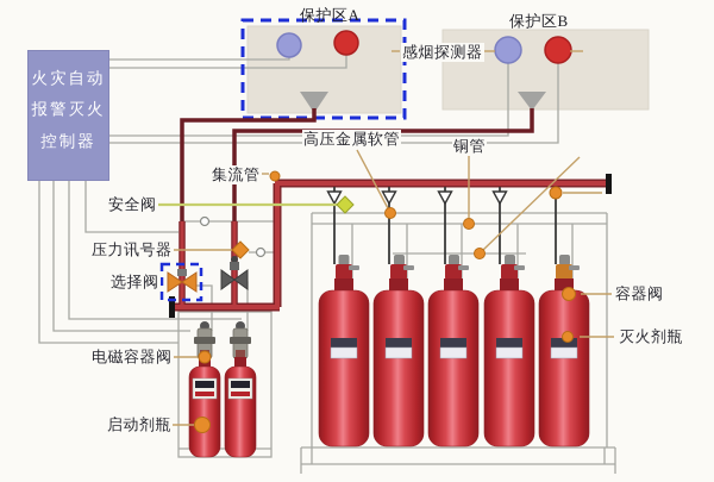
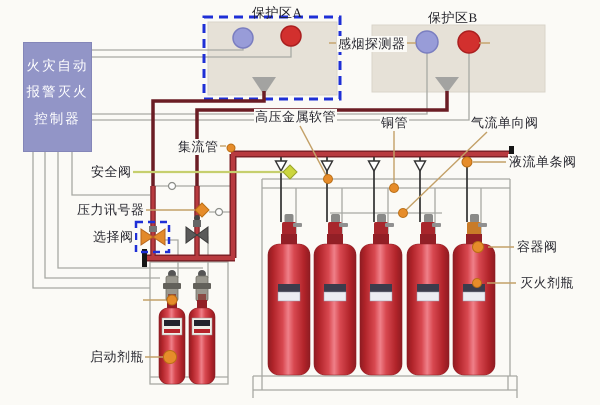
  火灾自动
  报警灭火
  控制器
  保护区A
  保护区B
  感烟探测器
  高压金属软管
  铜管
+ 气流单向阀
  集流管
+ 液流单条阀
  安全阀
  压力讯号器
  选择阀
- 电磁容器阀
  启动剂瓶
  容器阀
  灭火剂瓶
